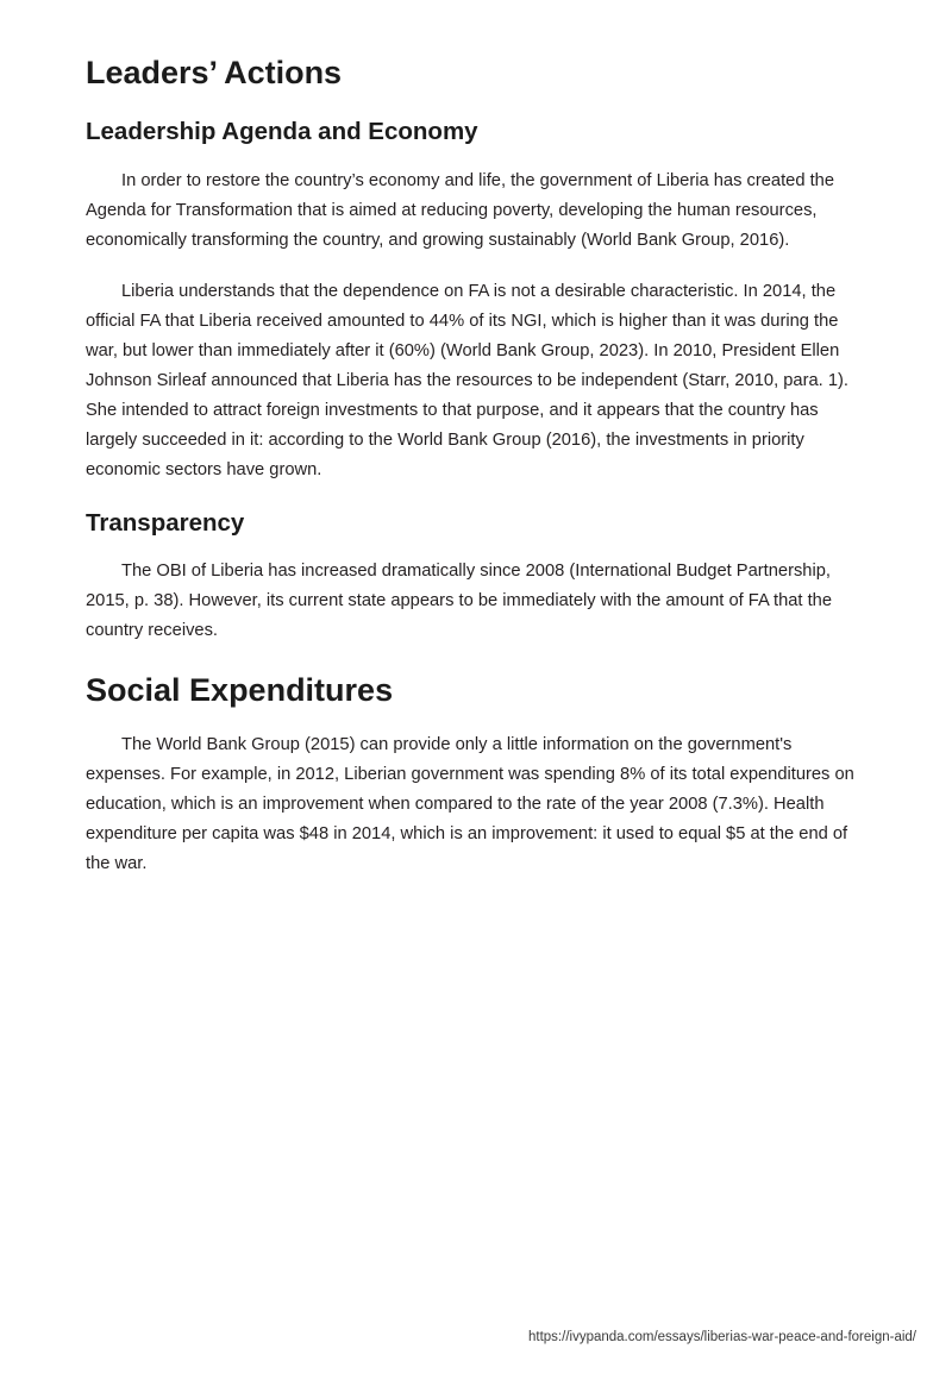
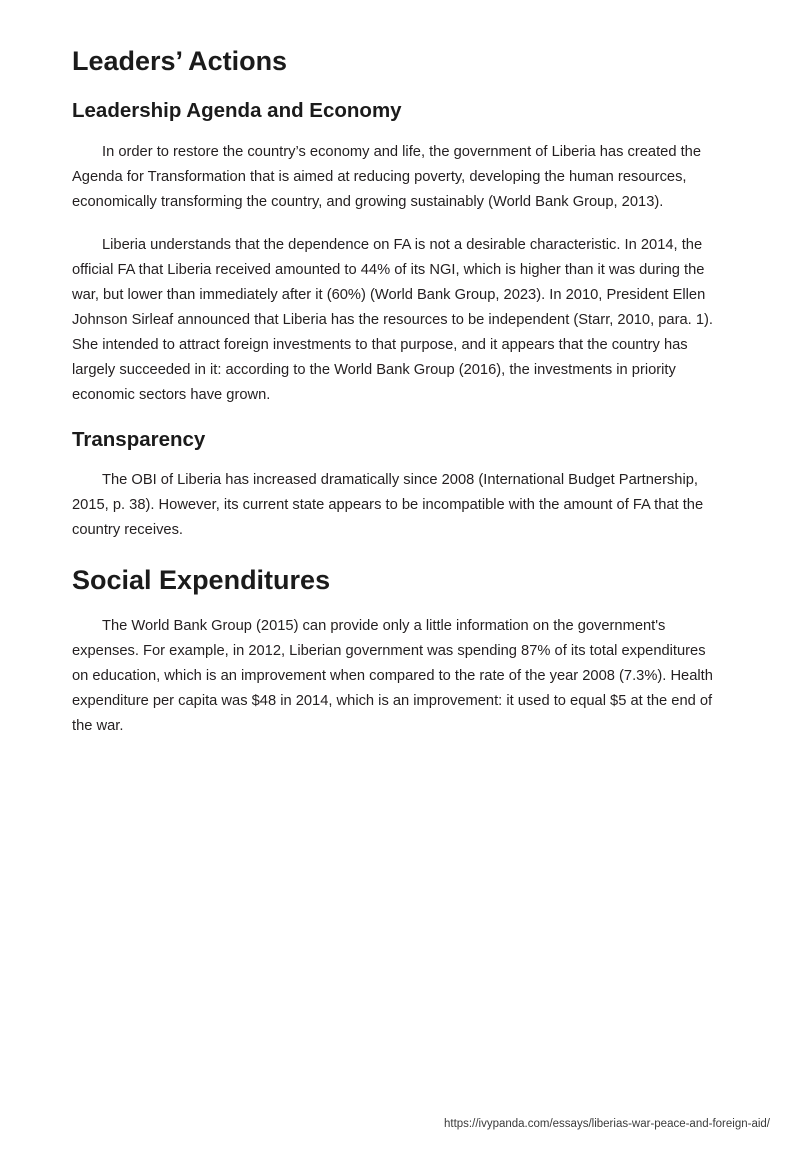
  Leaders’ Actions
  Leadership Agenda and Economy
- In order to restore the country’s economy and life, the government of Liberia has created the Agenda for Transformation that is aimed at reducing poverty, developing the human resources, economically transforming the country, and growing sustainably (World Bank Group, 2016).
+ In order to restore the country’s economy and life, the government of Liberia has created the Agenda for Transformation that is aimed at reducing poverty, developing the human resources, economically transforming the country, and growing sustainably (World Bank Group, 2013).
  Liberia understands that the dependence on FA is not a desirable characteristic. In 2014, the official FA that Liberia received amounted to 44% of its NGI, which is higher than it was during the war, but lower than immediately after it (60%) (World Bank Group, 2023). In 2010, President Ellen Johnson Sirleaf announced that Liberia has the resources to be independent (Starr, 2010, para. 1). She intended to attract foreign investments to that purpose, and it appears that the country has largely succeeded in it: according to the World Bank Group (2016), the investments in priority economic sectors have grown.
  Transparency
- The OBI of Liberia has increased dramatically since 2008 (International Budget Partnership, 2015, p. 38). However, its current state appears to be immediately with the amount of FA that the country receives.
+ The OBI of Liberia has increased dramatically since 2008 (International Budget Partnership, 2015, p. 38). However, its current state appears to be incompatible with the amount of FA that the country receives.
  Social Expenditures
- The World Bank Group (2015) can provide only a little information on the government's expenses. For example, in 2012, Liberian government was spending 8% of its total expenditures on education, which is an improvement when compared to the rate of the year 2008 (7.3%). Health expenditure per capita was $48 in 2014, which is an improvement: it used to equal $5 at the end of the war.
+ The World Bank Group (2015) can provide only a little information on the government's expenses. For example, in 2012, Liberian government was spending 87% of its total expenditures on education, which is an improvement when compared to the rate of the year 2008 (7.3%). Health expenditure per capita was $48 in 2014, which is an improvement: it used to equal $5 at the end of the war.
  https://ivypanda.com/essays/liberias-war-peace-and-foreign-aid/
